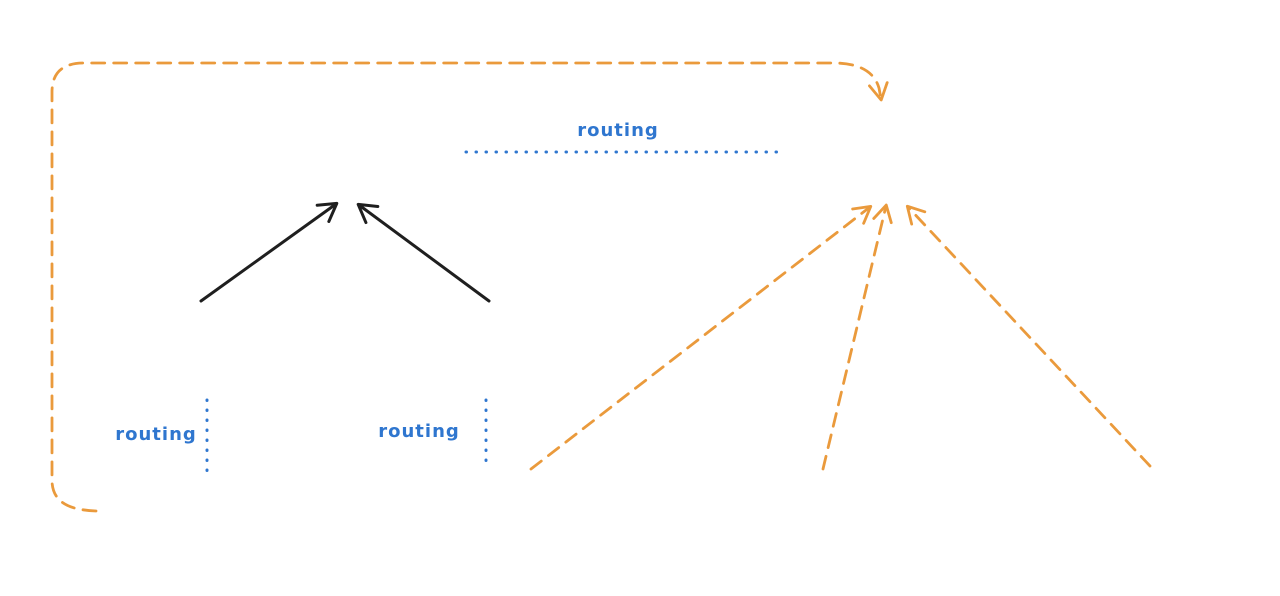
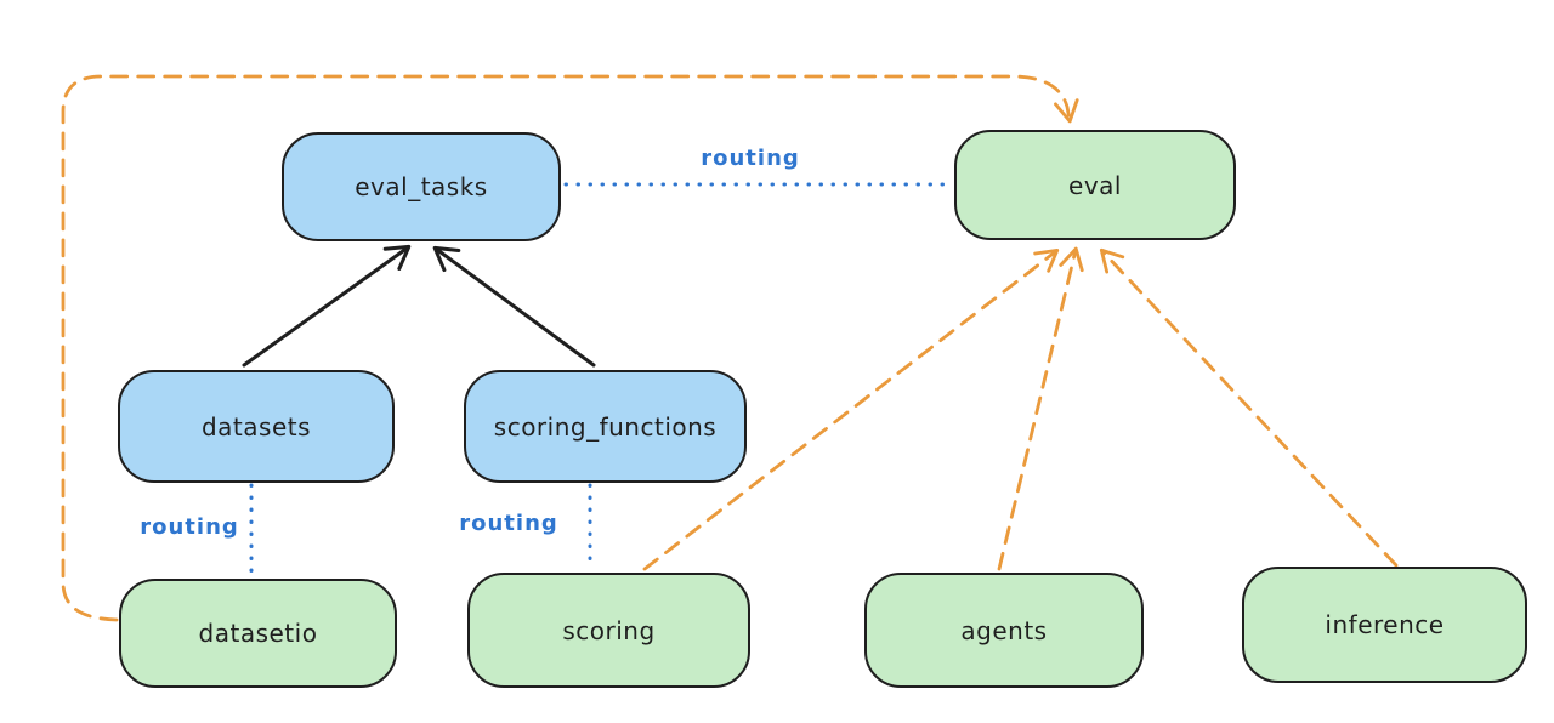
+ eval_tasks
+ eval
+ datasets
+ scoring_functions
+ datasetio
+ scoring
+ agents
+ inference
  routing
  routing
  routing
